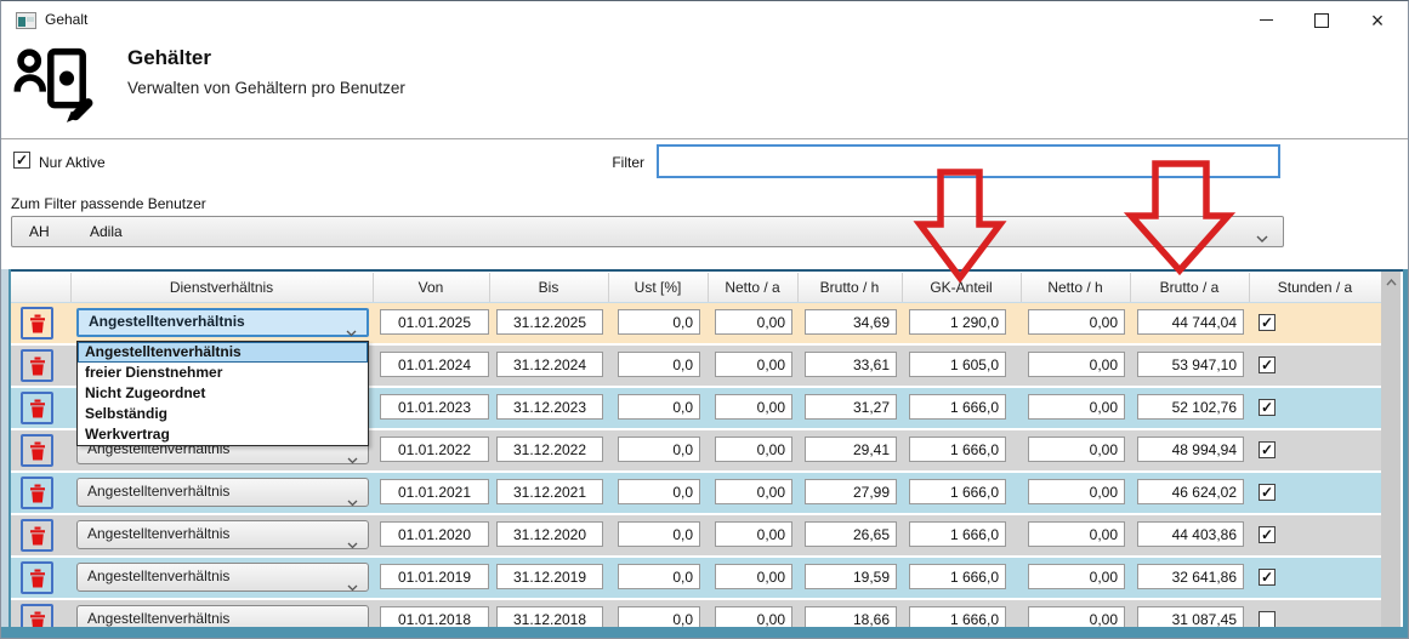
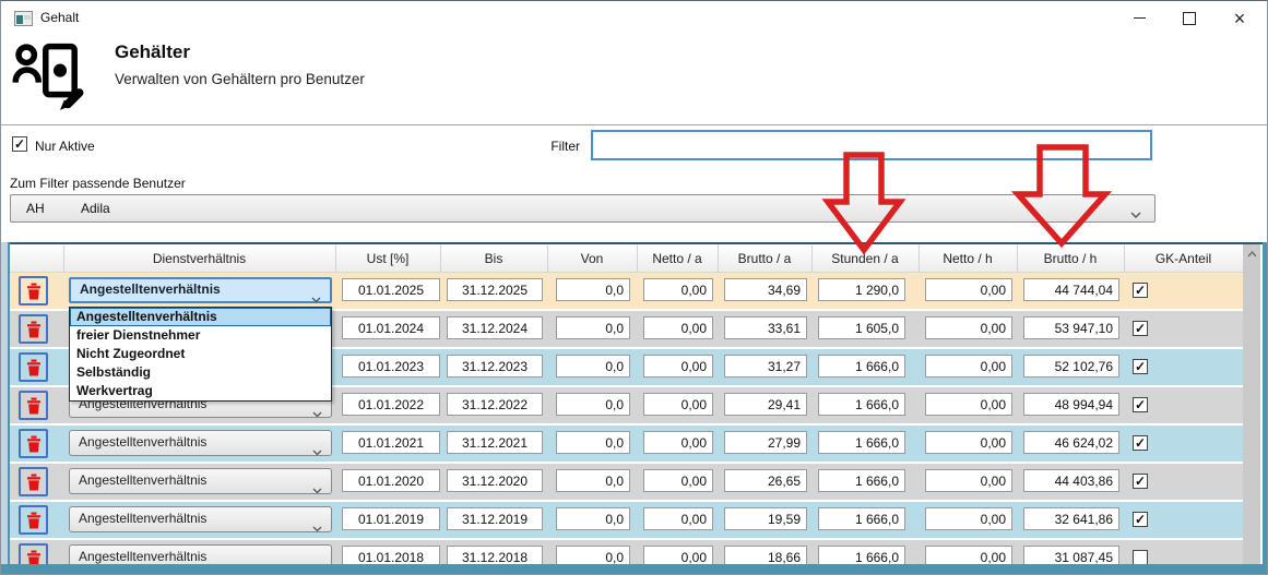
  Gehalt
  ×
  Gehälter
  Verwalten von Gehältern pro Benutzer
  ✓
  Nur Aktive
  Filter
  Zum Filter passende Benutzer
  AH
  Adila
  Dienstverhältnis
- Von
+ Ust [%]
  Bis
- Ust [%]
+ Von
  Netto / a
- Brutto / h
+ Brutto / a
- GK-Anteil
+ Stunden / a
  Netto / h
- Brutto / a
+ Brutto / h
- Stunden / a
+ GK-Anteil
  Angestelltenverhältnis
  01.01.2025
  31.12.2025
  0,0
  0,00
  34,69
  1 290,0
  0,00
  44 744,04
  ✓
  01.01.2024
  31.12.2024
  0,0
  0,00
  33,61
  1 605,0
  0,00
  53 947,10
  ✓
  01.01.2023
  31.12.2023
  0,0
  0,00
  31,27
  1 666,0
  0,00
  52 102,76
  ✓
  Angestelltenverhältnis
  01.01.2022
  31.12.2022
  0,0
  0,00
  29,41
  1 666,0
  0,00
  48 994,94
  ✓
  Angestelltenverhältnis
  01.01.2021
  31.12.2021
  0,0
  0,00
  27,99
  1 666,0
  0,00
  46 624,02
  ✓
  Angestelltenverhältnis
  01.01.2020
  31.12.2020
  0,0
  0,00
  26,65
  1 666,0
  0,00
  44 403,86
  ✓
  Angestelltenverhältnis
  01.01.2019
  31.12.2019
  0,0
  0,00
  19,59
  1 666,0
  0,00
  32 641,86
  ✓
  Angestelltenverhältnis
  01.01.2018
  31.12.2018
  0,0
  0,00
  18,66
  1 666,0
  0,00
  31 087,45
  Angestelltenverhältnis
  freier Dienstnehmer
  Nicht Zugeordnet
  Selbständig
  Werkvertrag
